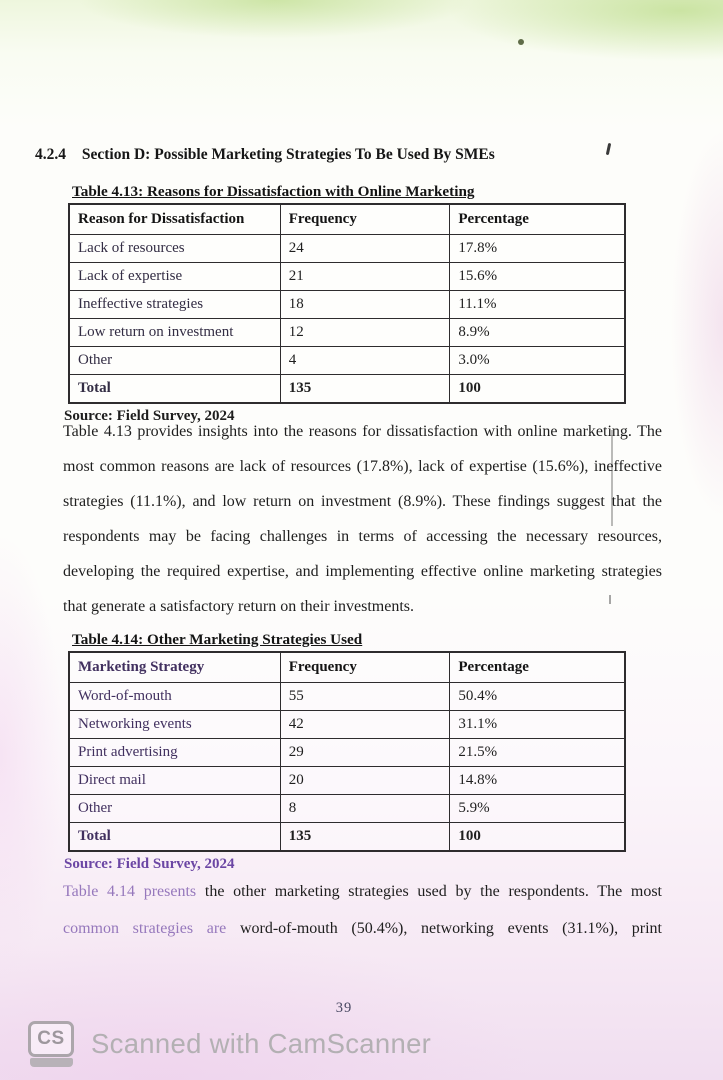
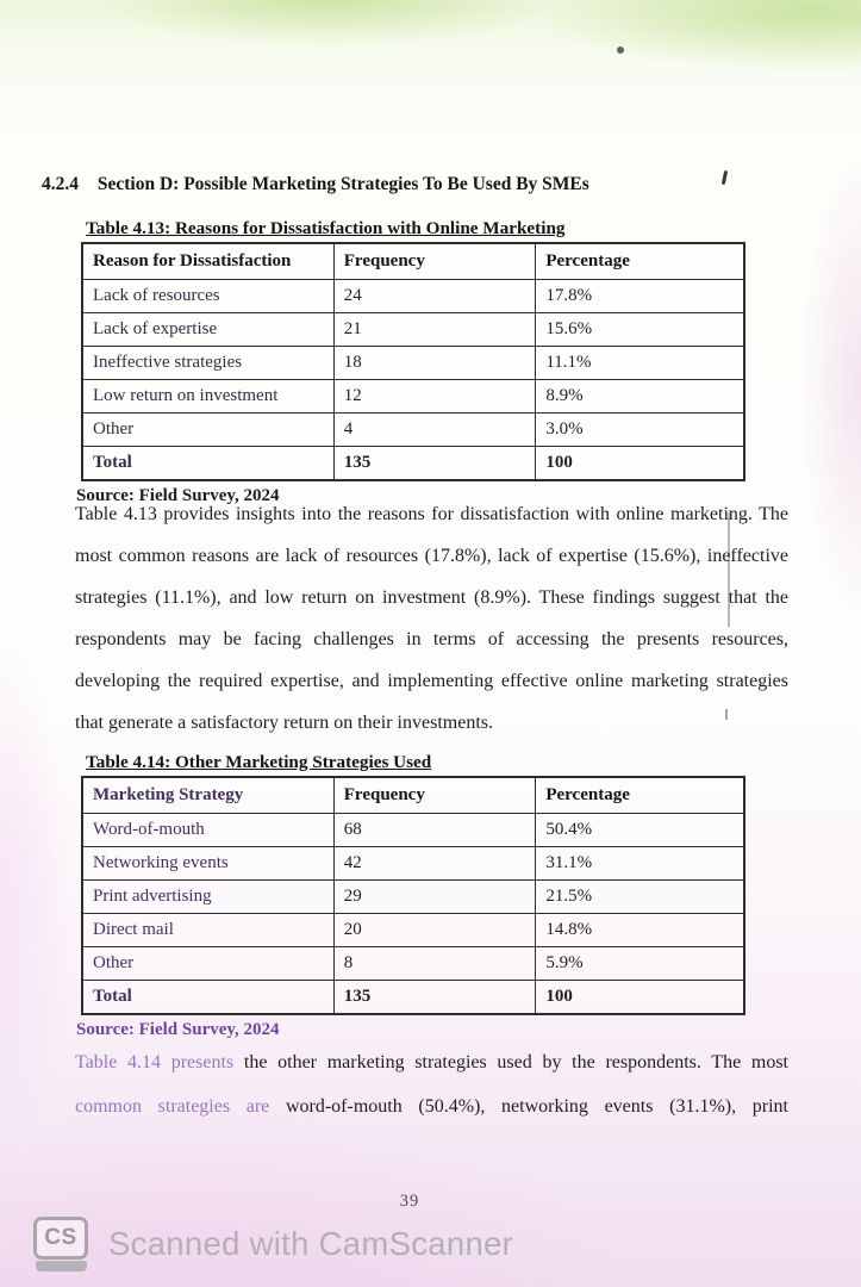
  4.2.4 Section D: Possible Marketing Strategies To Be Used By SMEs
  Table 4.13: Reasons for Dissatisfaction with Online Marketing
  Reason for Dissatisfaction	Frequency	Percentage
  Lack of resources	24	17.8%
  Lack of expertise	21	15.6%
  Ineffective strategies	18	11.1%
  Low return on investment	12	8.9%
  Other	4	3.0%
  Total	135	100
  Source: Field Survey, 2024
  Table 4.13 provides insights into the reasons for dissatisfaction with online marketing. The
  most common reasons are lack of resources (17.8%), lack of expertise (15.6%), ineffective
  strategies (11.1%), and low return on investment (8.9%). These findings suggest that the
- respondents may be facing challenges in terms of accessing the necessary resources,
+ respondents may be facing challenges in terms of accessing the presents resources,
  developing the required expertise, and implementing effective online marketing strategies
  that generate a satisfactory return on their investments.
  Table 4.14: Other Marketing Strategies Used
  Marketing Strategy	Frequency	Percentage
- Word-of-mouth	55	50.4%
+ Word-of-mouth	68	50.4%
  Networking events	42	31.1%
  Print advertising	29	21.5%
  Direct mail	20	14.8%
  Other	8	5.9%
  Total	135	100
  Source: Field Survey, 2024
  Table 4.14 presents the other marketing strategies used by the respondents. The most
  common strategies are word-of-mouth (50.4%), networking events (31.1%), print
  39
  CS
  Scanned with CamScanner
